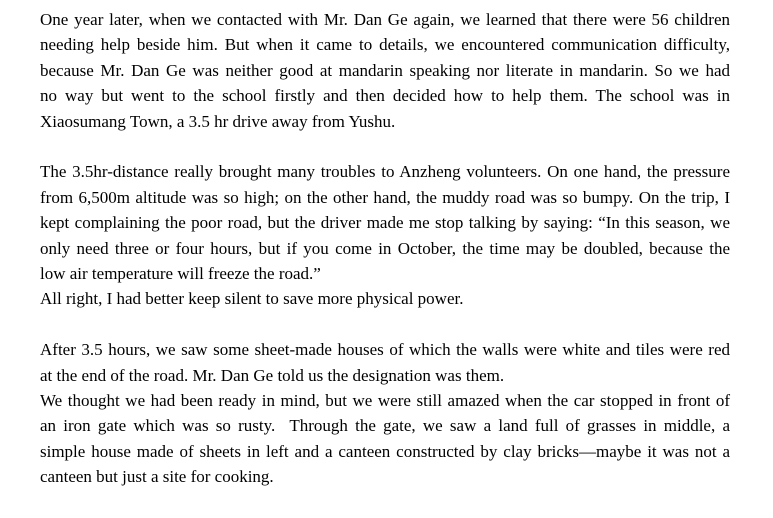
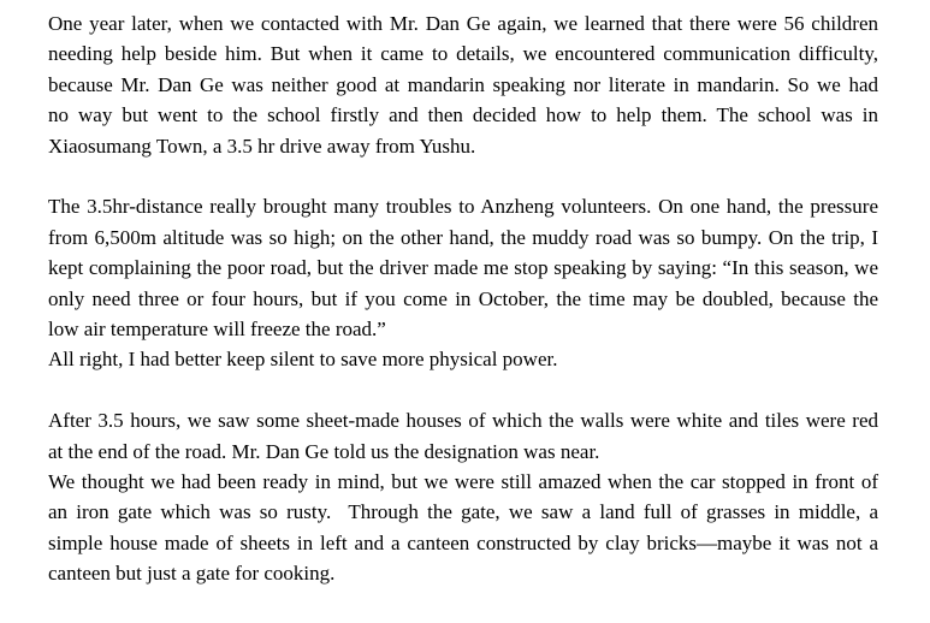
  One year later, when we contacted with Mr. Dan Ge again, we learned that there were 56 children
  needing help beside him. But when it came to details, we encountered communication difficulty,
  because Mr. Dan Ge was neither good at mandarin speaking nor literate in mandarin. So we had
  no way but went to the school firstly and then decided how to help them. The school was in
  Xiaosumang Town, a 3.5 hr drive away from Yushu.
  The 3.5hr-distance really brought many troubles to Anzheng volunteers. On one hand, the pressure
  from 6,500m altitude was so high; on the other hand, the muddy road was so bumpy. On the trip, I
- kept complaining the poor road, but the driver made me stop talking by saying: “In this season, we
+ kept complaining the poor road, but the driver made me stop speaking by saying: “In this season, we
  only need three or four hours, but if you come in October, the time may be doubled, because the
  low air temperature will freeze the road.”
  All right, I had better keep silent to save more physical power.
  After 3.5 hours, we saw some sheet-made houses of which the walls were white and tiles were red
- at the end of the road. Mr. Dan Ge told us the designation was them.
+ at the end of the road. Mr. Dan Ge told us the designation was near.
  We thought we had been ready in mind, but we were still amazed when the car stopped in front of
  an iron gate which was so rusty. Through the gate, we saw a land full of grasses in middle, a
  simple house made of sheets in left and a canteen constructed by clay bricks—maybe it was not a
- canteen but just a site for cooking.
+ canteen but just a gate for cooking.
